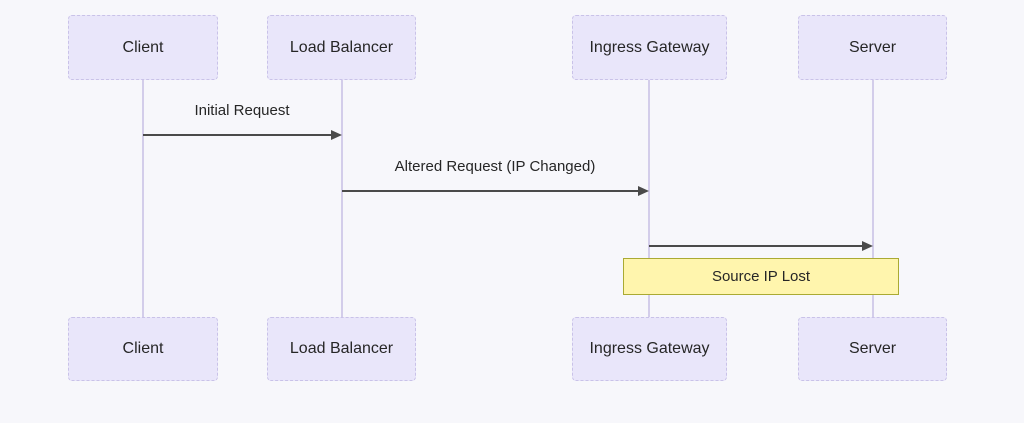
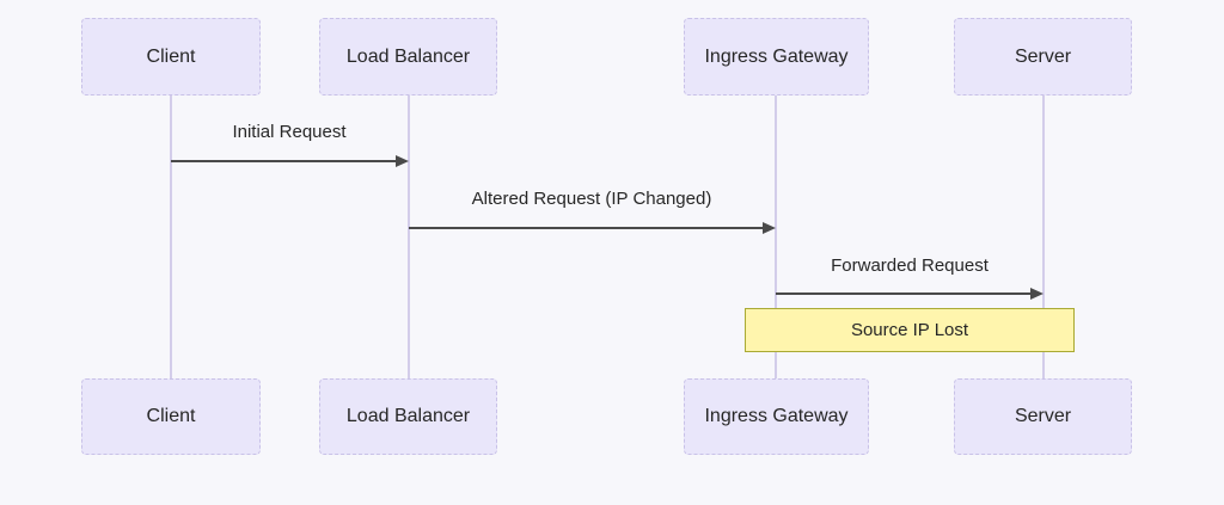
  Client
  Load Balancer
  Ingress Gateway
  Server
  Initial Request
  Altered Request (IP Changed)
+ Forwarded Request
  Source IP Lost
  Client
  Load Balancer
  Ingress Gateway
  Server
